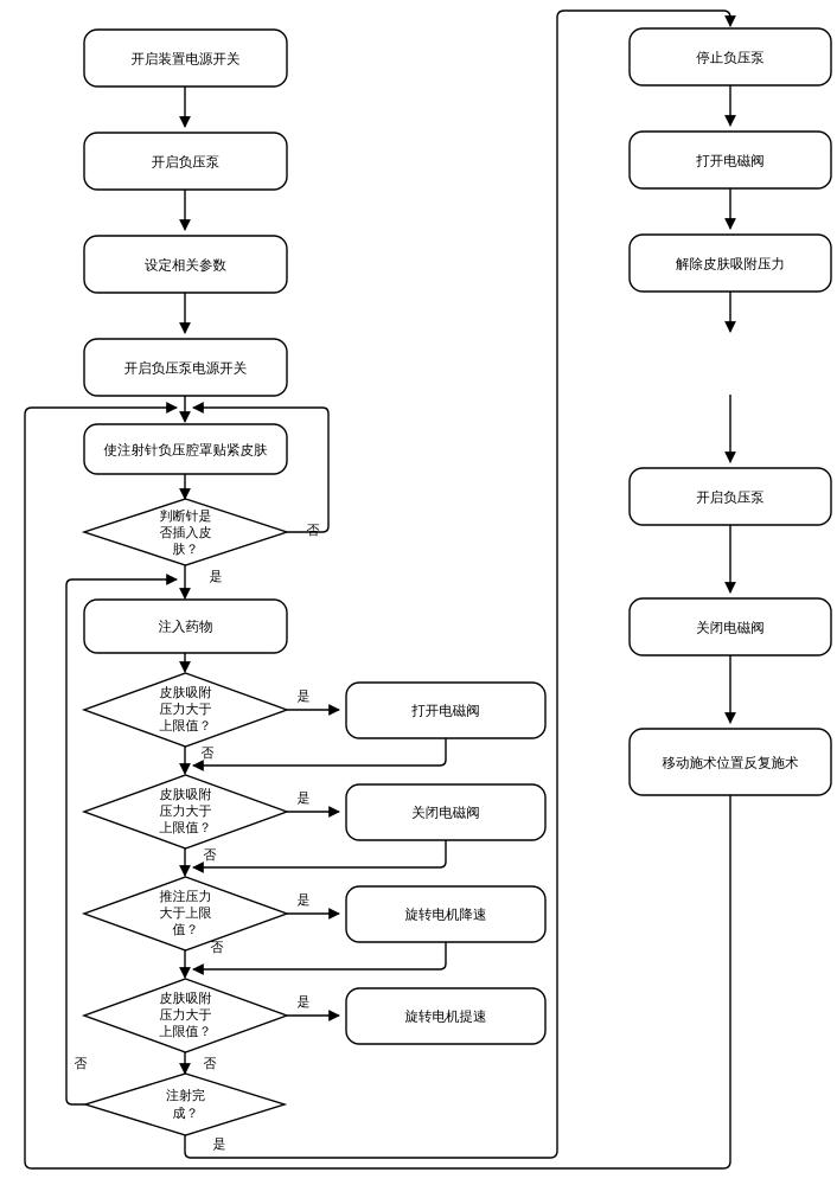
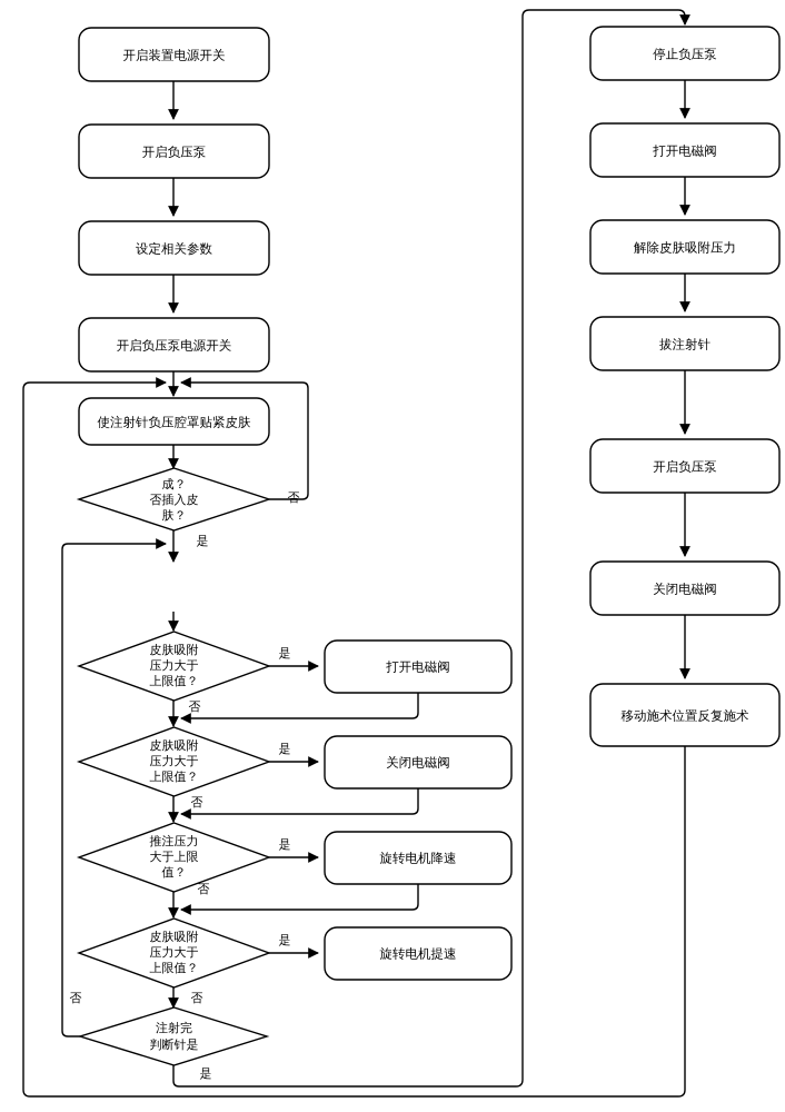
  开启装置电源开关
  开启负压泵
  设定相关参数
  开启负压泵电源开关
  使注射针负压腔罩贴紧皮肤
- 判断针是
+ 成？
  否插入皮
  肤？
- 注入药物
  皮肤吸附
  压力大于
  上限值？
  皮肤吸附
  压力大于
  上限值？
  推注压力
  大于上限
  值？
  皮肤吸附
  压力大于
  上限值？
  注射完
- 成？
+ 判断针是
  打开电磁阀
  关闭电磁阀
  旋转电机降速
  旋转电机提速
  停止负压泵
  打开电磁阀
  解除皮肤吸附压力
+ 拔注射针
  开启负压泵
  关闭电磁阀
  移动施术位置反复施术
  否
  是
  是
  否
  是
  否
  是
  否
  是
  否
  否
  是
